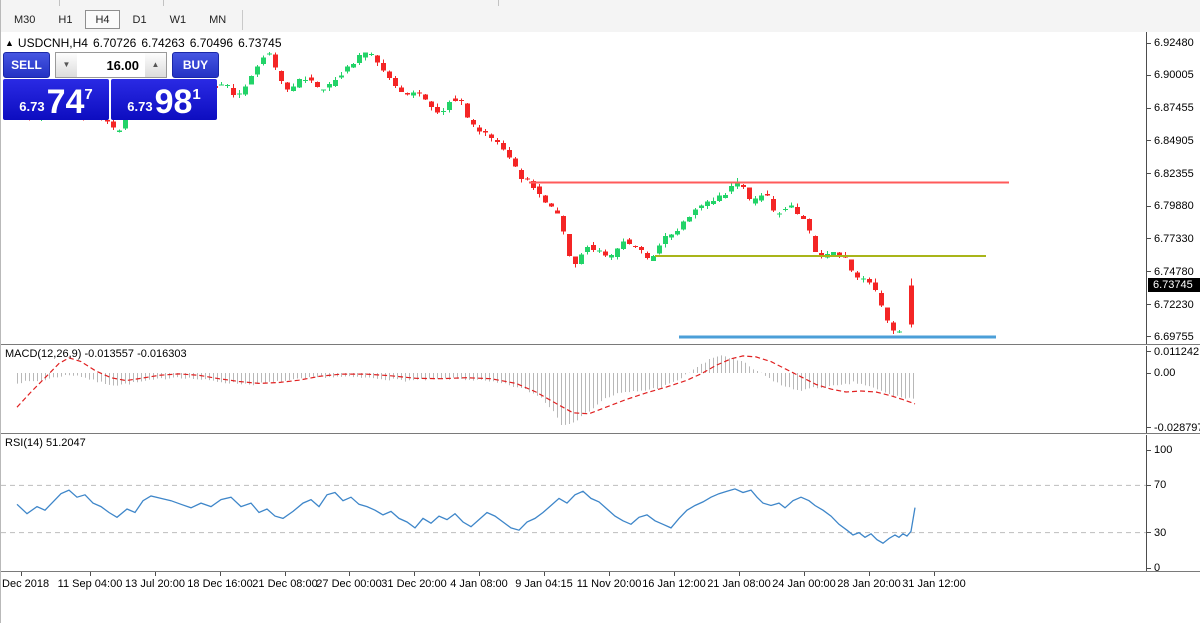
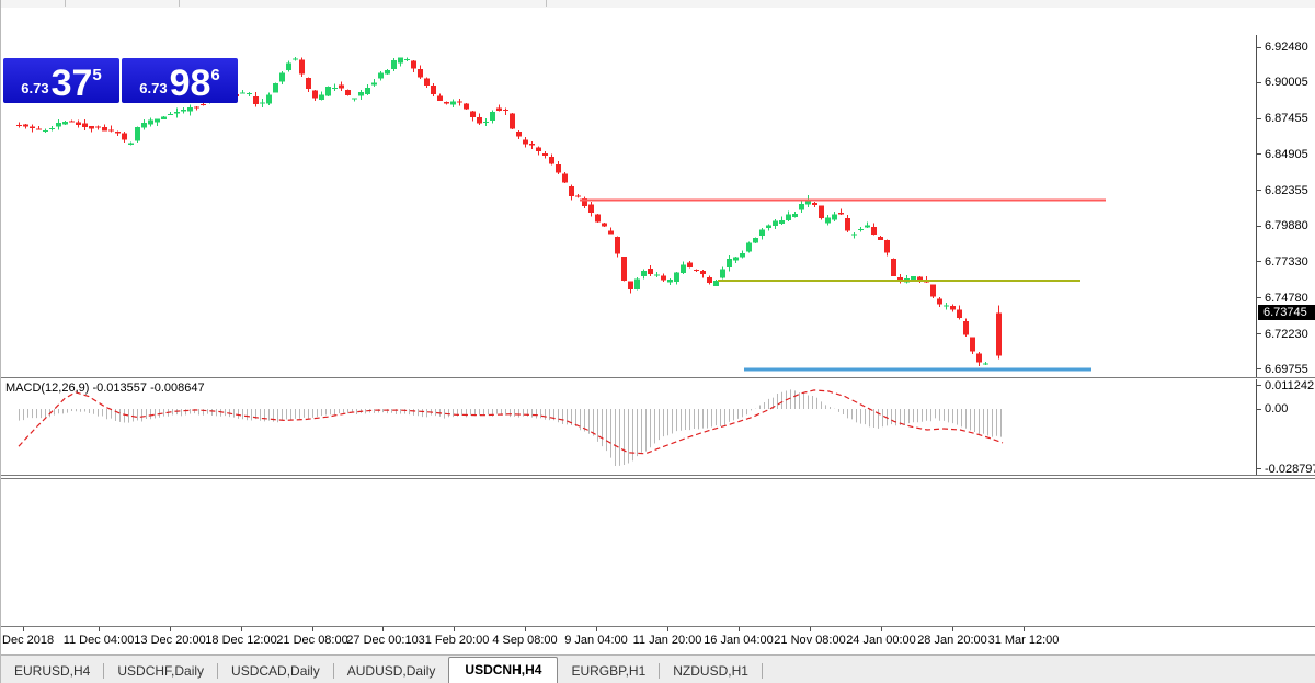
- M30
- H1
- H4
- D1
- W1
- MN
- ▲ USDCNH,H4 6.70726 6.74263 6.70496 6.73745
- SELL
- ▼
- 16.00
- ▲
- BUY
  6.73
- 74
+ 37
- 7
+ 5
  6.73
  98
- 1
+ 6
  6.92480
  6.90005
  6.87455
  6.84905
  6.82355
  6.79880
  6.77330
  6.74780
  6.72230
  6.69755
  6.73745
- MACD(12,26,9) -0.013557 -0.016303
+ MACD(12,26,9) -0.013557 -0.008647
  0.011242
  0.00
  -0.02879
- RSI(14) 51.2047
- 100
- 70
- 30
- 0
  Dec 2018
- 11 Sep 04:00
+ 11 Dec 04:00
- 13 Jul 20:00
+ 13 Dec 20:00
- 18 Dec 16:00
+ 18 Dec 12:00
  21 Dec 08:00
- 27 Dec 00:00
+ 27 Dec 00:10
- 31 Dec 20:00
+ 31 Feb 20:00
- 4 Jan 08:00
+ 4 Sep 08:00
- 9 Jan 04:15
+ 9 Jan 04:00
- 11 Nov 20:00
+ 11 Jan 20:00
- 16 Jan 12:00
+ 16 Jan 04:00
- 21 Jan 08:00
+ 21 Nov 08:00
  24 Jan 00:00
  28 Jan 20:00
- 31 Jan 12:00
+ 31 Mar 12:00
+ EURUSD,H4
+ USDCHF,Daily
+ USDCAD,Daily
+ AUDUSD,Daily
+ USDCNH,H4
+ EURGBP,H1
+ NZDUSD,H1
